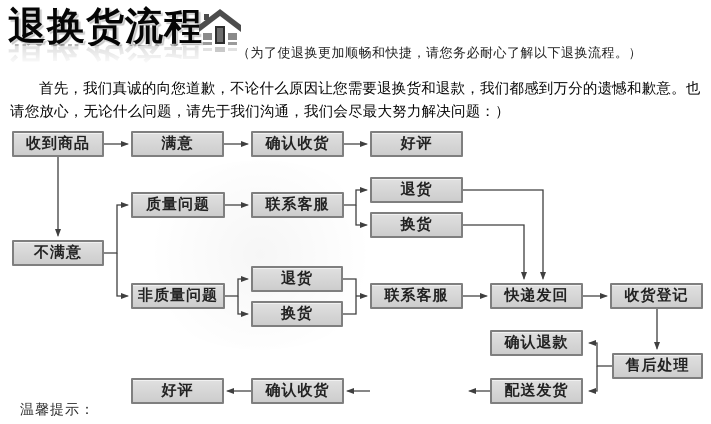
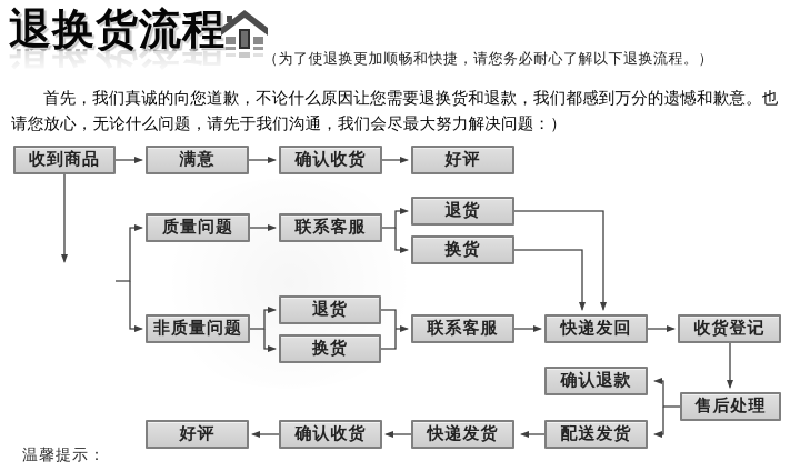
  退换货流程
  （为了使退换更加顺畅和快捷，请您务必耐心了解以下退换流程。）
  首先，我们真诚的向您道歉，不论什么原因让您需要退换货和退款，我们都感到万分的遗憾和歉意。也请您放心，无论什么问题，请先于我们沟通，我们会尽最大努力解决问题：）
  收到商品
  满意
  确认收货
  好评
  退货
  质量问题
  联系客服
  换货
- 不满意
  退货
  非质量问题
  换货
  联系客服
  快递发回
  收货登记
  确认退款
  售后处理
  配送发货
+ 快递发货
  确认收货
  好评
  温馨提示：
